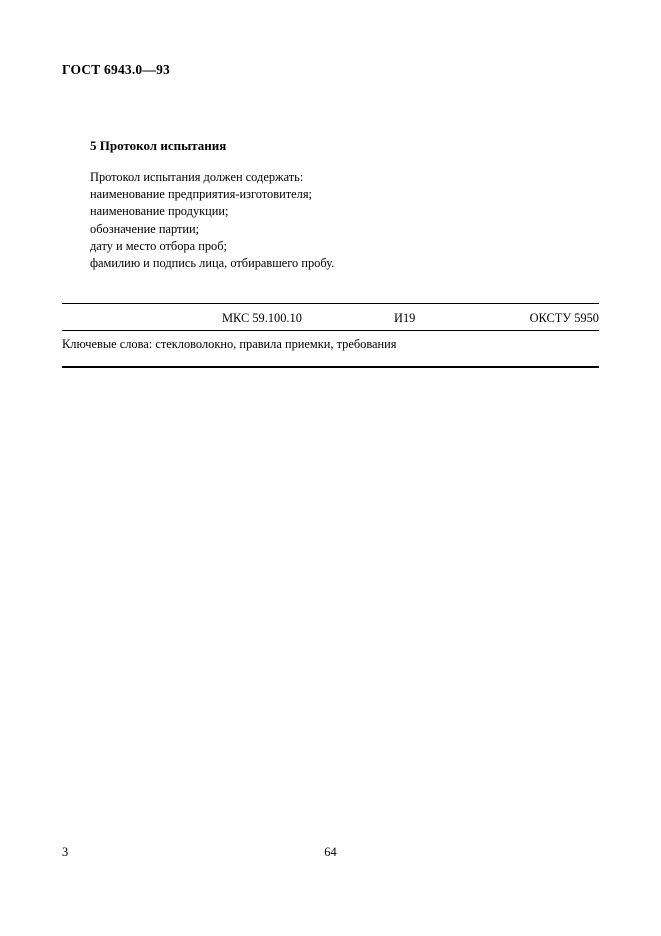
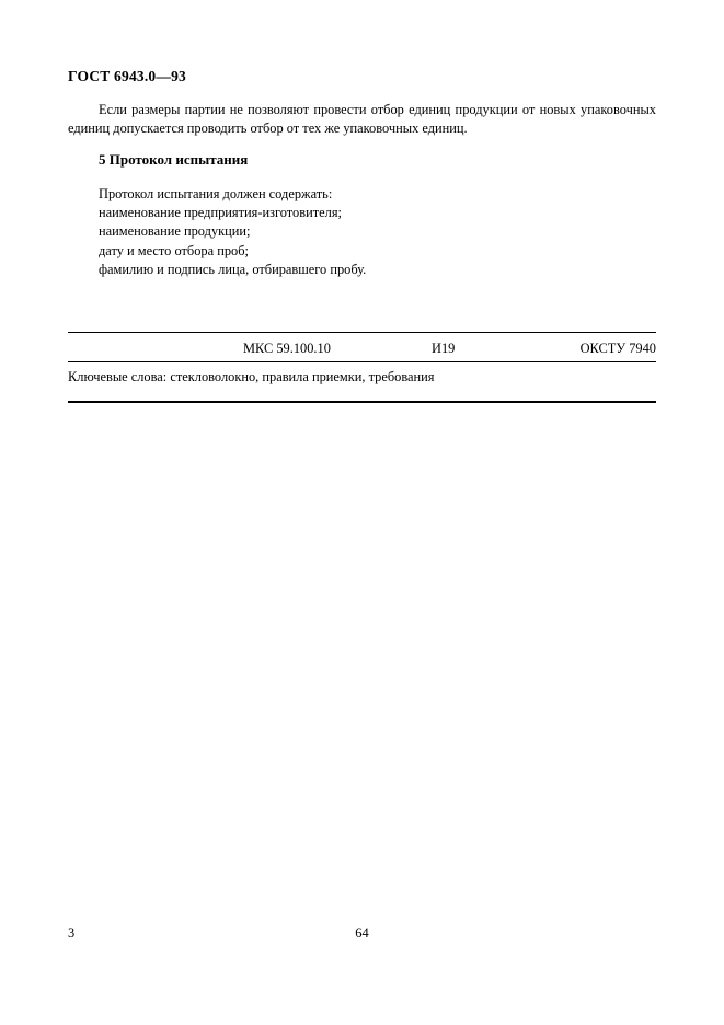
  ГОСТ 6943.0—93
+ Если размеры партии не позволяют провести отбор единиц продукции от новых упаковочных единиц допускается проводить отбор от тех же упаковочных единиц.
  5 Протокол испытания
  Протокол испытания должен содержать:
  наименование предприятия-изготовителя;
  наименование продукции;
- обозначение партии;
  дату и место отбора проб;
  фамилию и подпись лица, отбиравшего пробу.
  МКС 59.100.10
  И19
- ОКСТУ 5950
+ ОКСТУ 7940
  Ключевые слова: стекловолокно, правила приемки, требования
  3
  64
